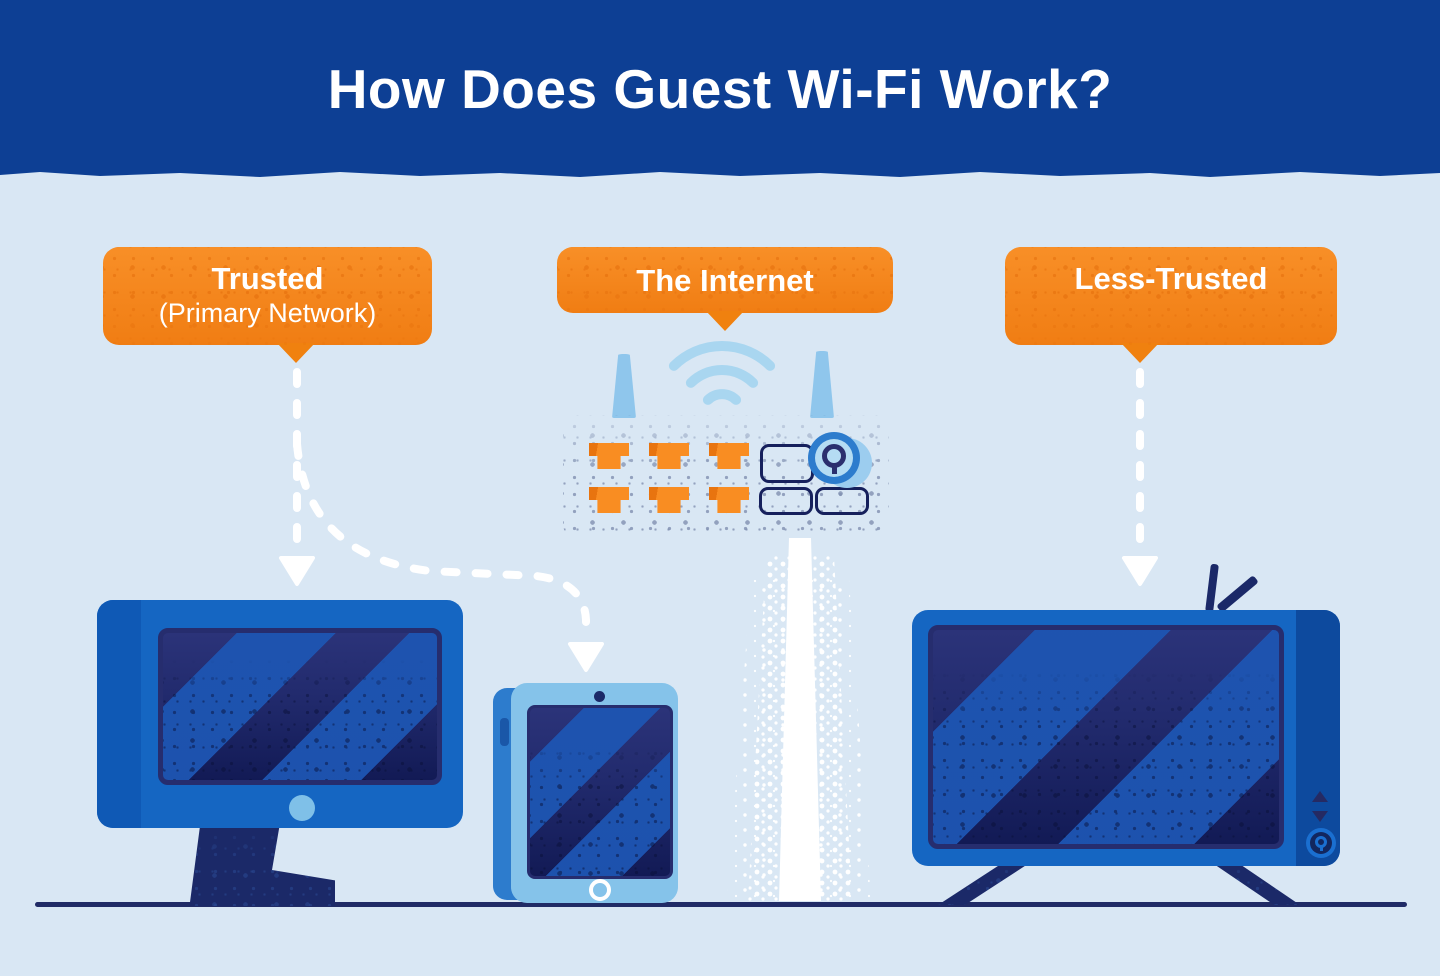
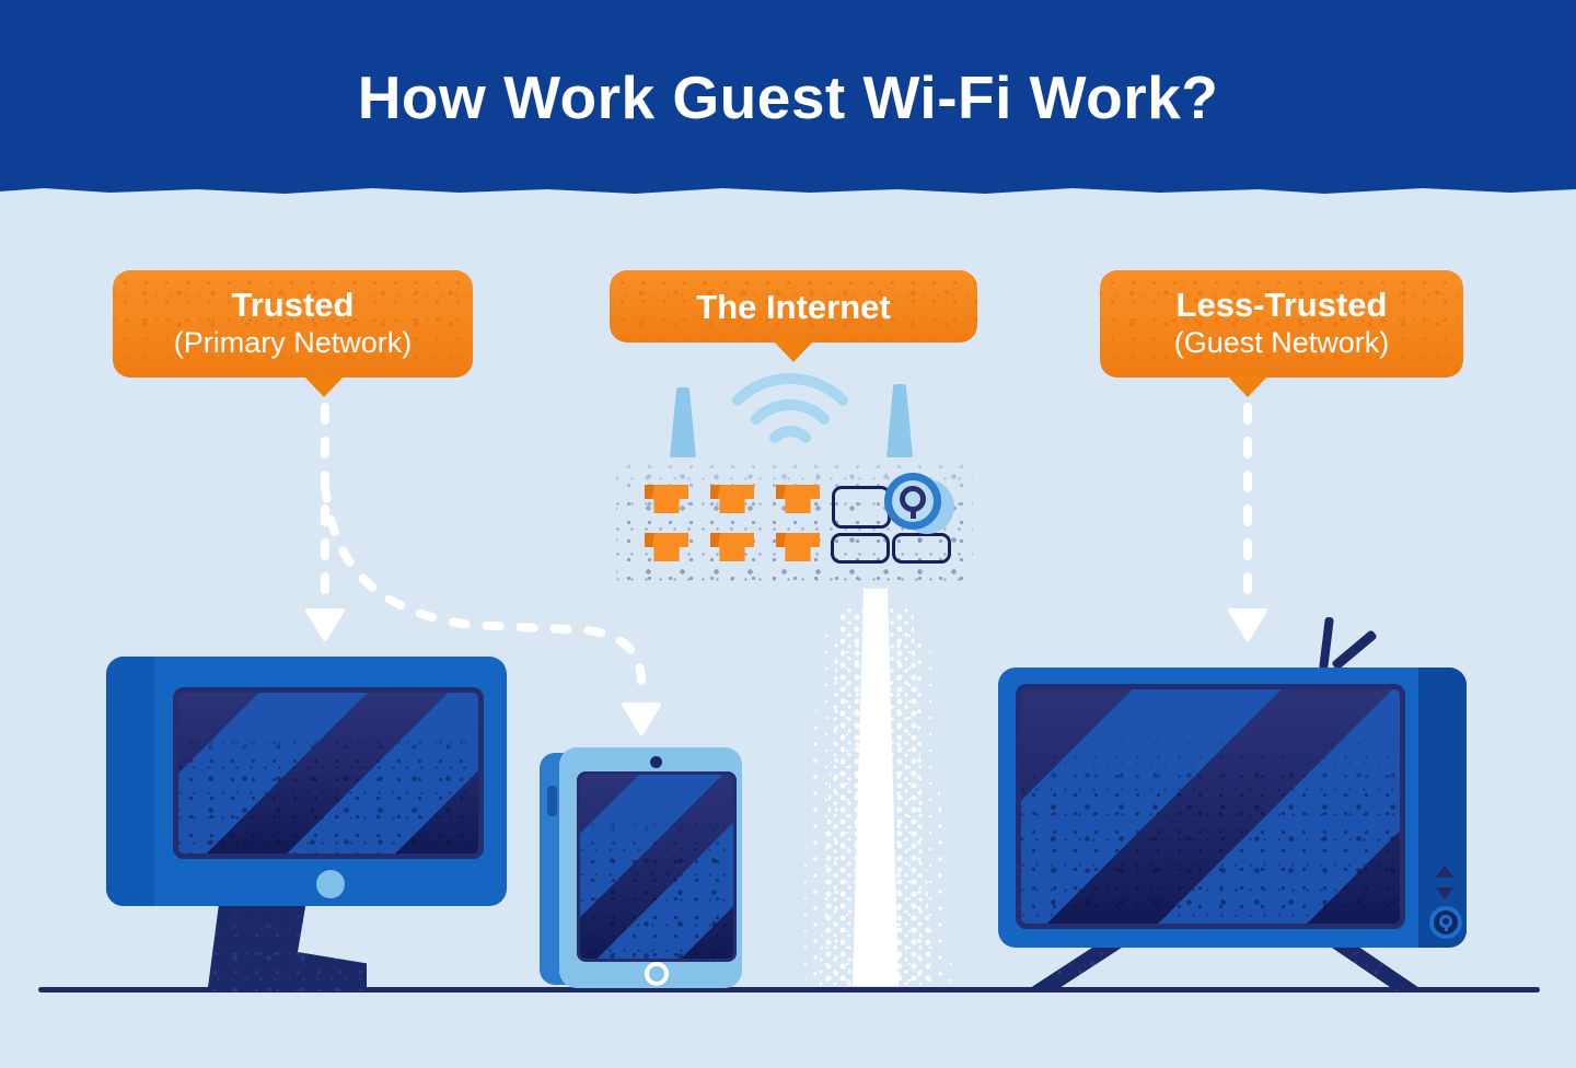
- How Does Guest Wi-Fi Work?
+ How Work Guest Wi-Fi Work?
  Trusted
  (Primary Network)
  The Internet
  Less-Trusted
+ (Guest Network)
